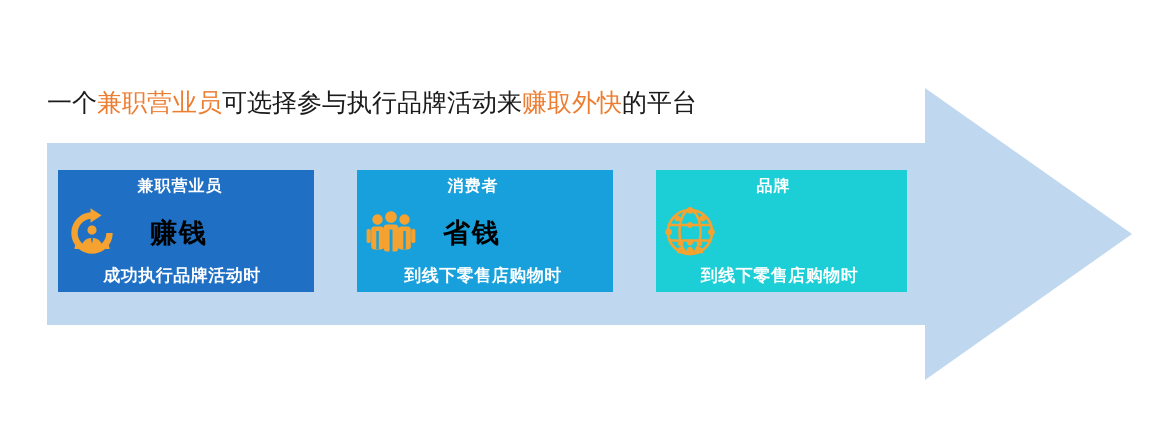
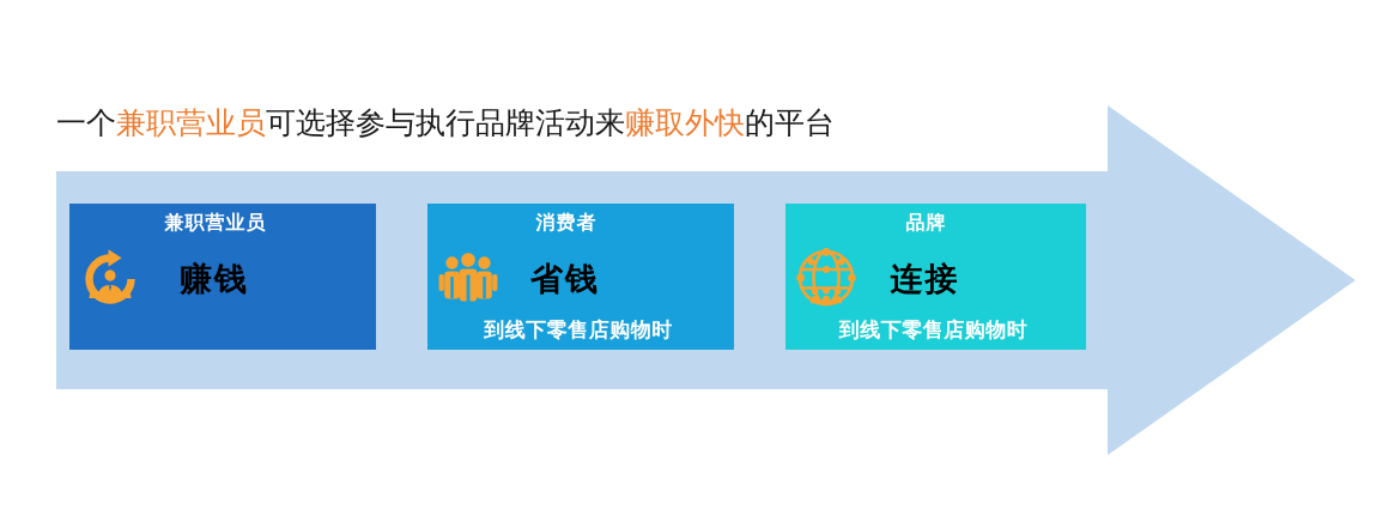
  一个兼职营业员可选择参与执行品牌活动来赚取外快的平台
  兼职营业员
  赚钱
- 成功执行品牌活动时
  消费者
  省钱
  到线下零售店购物时
  品牌
+ 连接
  到线下零售店购物时
